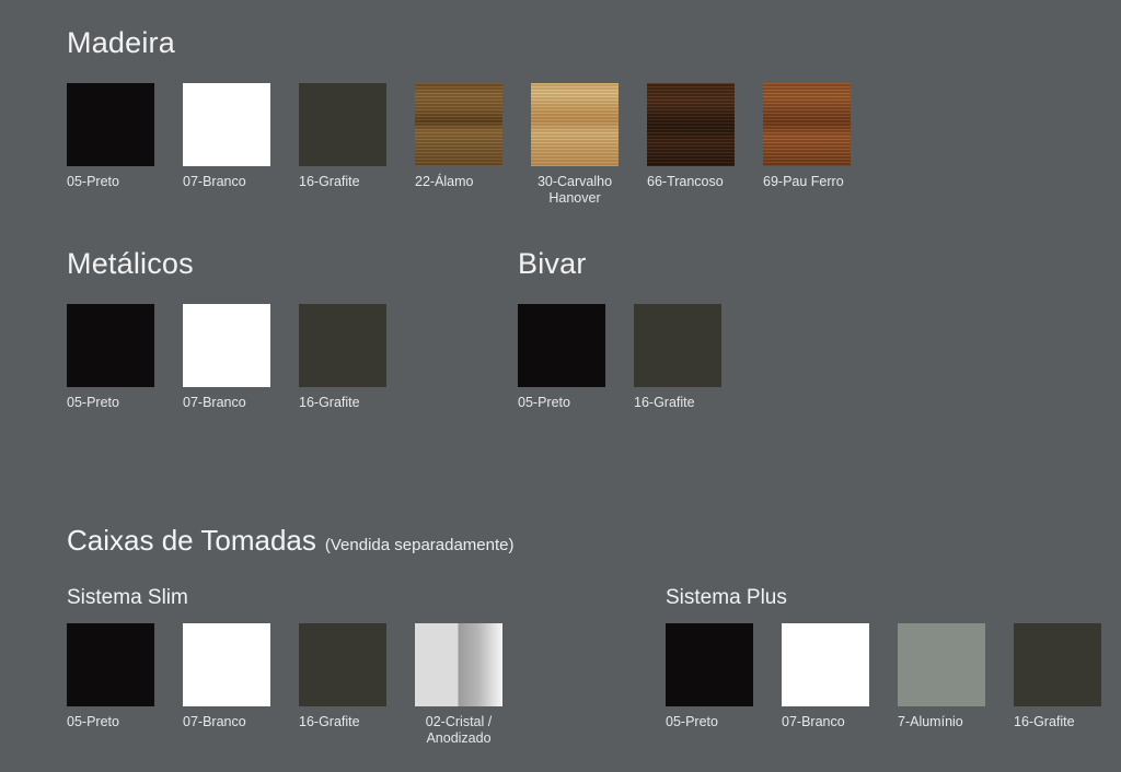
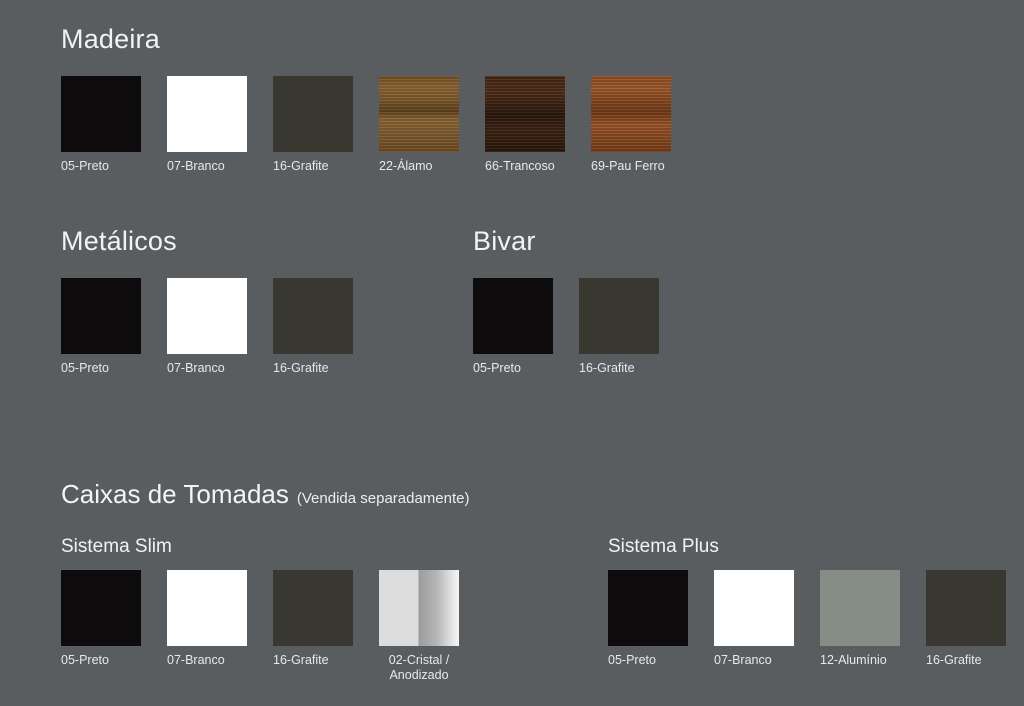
  Madeira
  05-Preto
  07-Branco
  16-Grafite
  22-Álamo
- 30-Carvalho Hanover
  66-Trancoso
  69-Pau Ferro
  Metálicos
  05-Preto
  07-Branco
  16-Grafite
  Bivar
  05-Preto
  16-Grafite
  Caixas de Tomadas
  (Vendida separadamente)
  Sistema Slim
  05-Preto
  07-Branco
  16-Grafite
  02-Cristal / Anodizado
  Sistema Plus
  05-Preto
  07-Branco
- 7-Alumínio
+ 12-Alumínio
  16-Grafite
